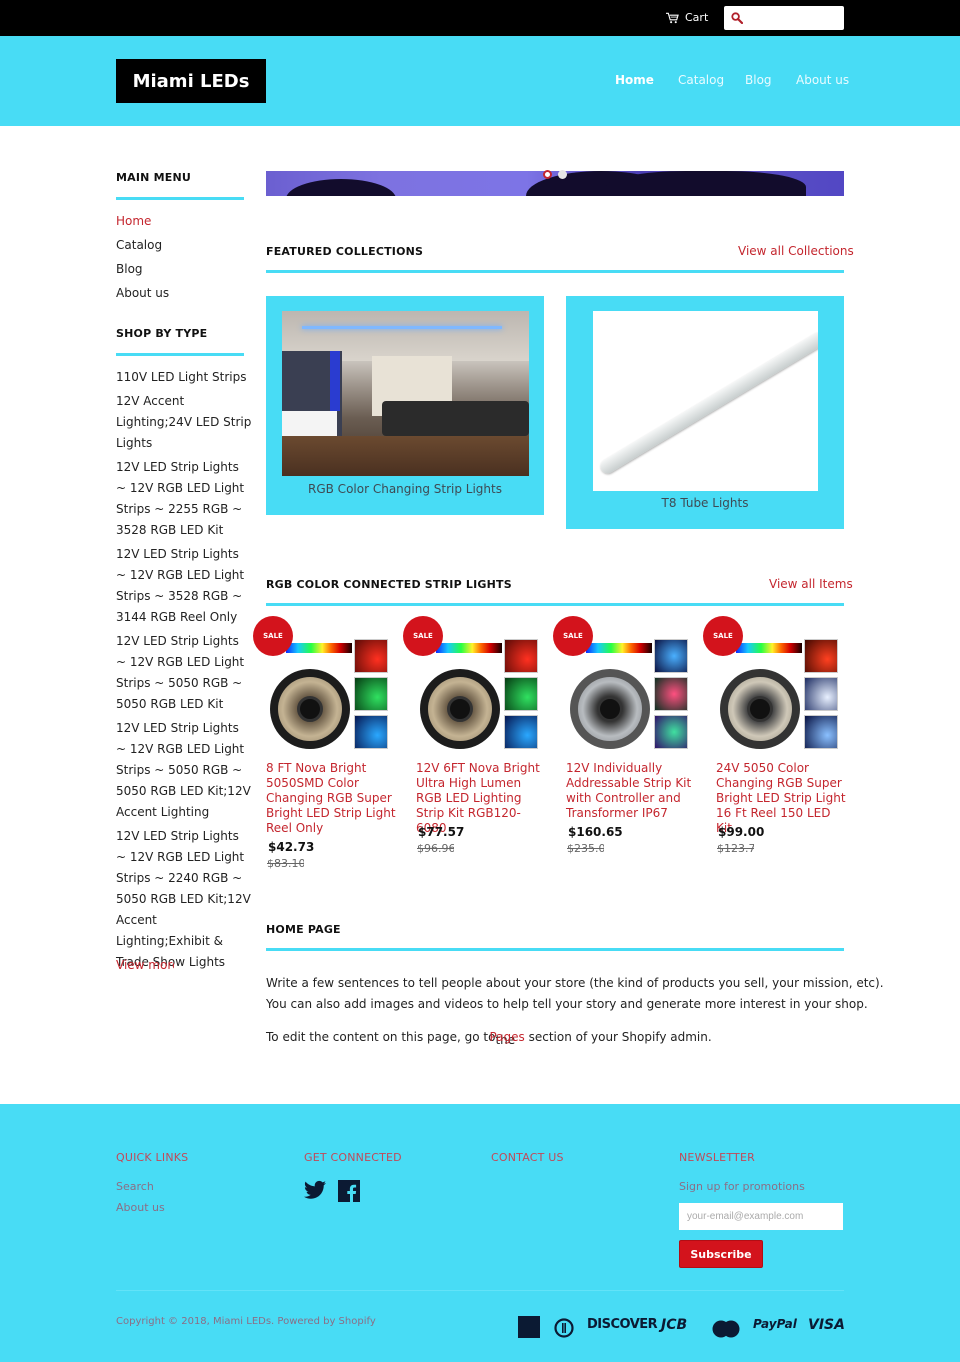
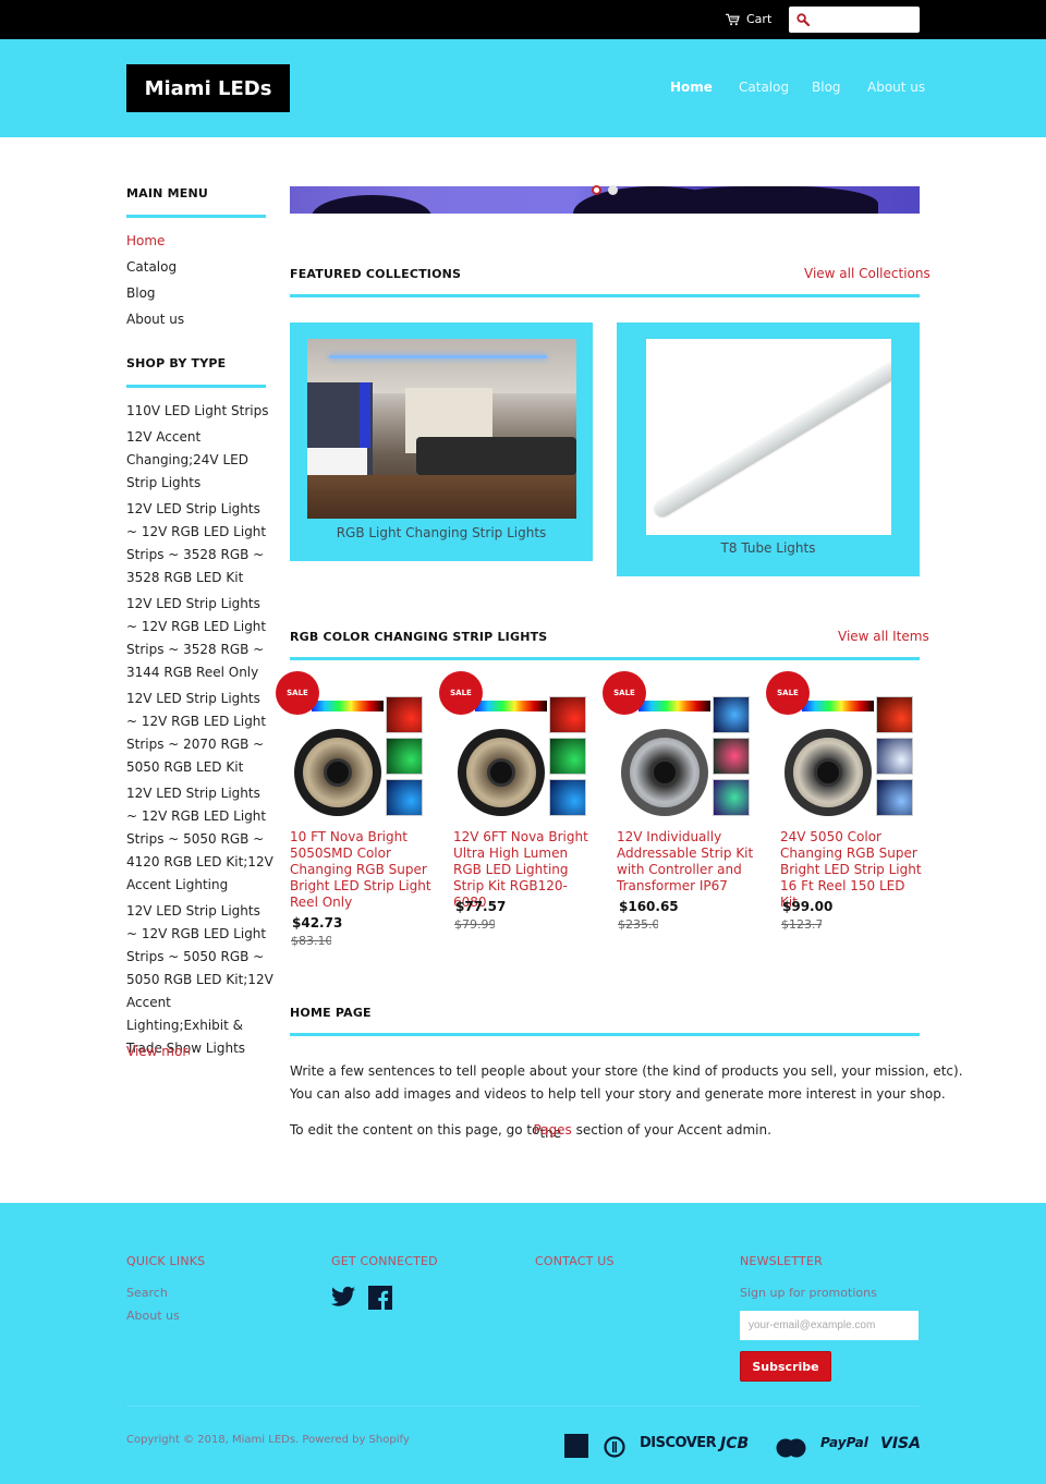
  Cart
  Miami LEDs
  Home
  Catalog
  Blog
  About us
  MAIN MENU
  Home
  Catalog
  Blog
  About us
  SHOP BY TYPE
  110V LED Light Strips
- 12V Accent Lighting;24V LED Strip Lights
+ 12V Accent Changing;24V LED Strip Lights
- 12V LED Strip Lights ~ 12V RGB LED Light Strips ~ 2255 RGB ~ 3528 RGB LED Kit
+ 12V LED Strip Lights ~ 12V RGB LED Light Strips ~ 3528 RGB ~ 3528 RGB LED Kit
  12V LED Strip Lights ~ 12V RGB LED Light Strips ~ 3528 RGB ~ 3144 RGB Reel Only
- 12V LED Strip Lights ~ 12V RGB LED Light Strips ~ 5050 RGB ~ 5050 RGB LED Kit
+ 12V LED Strip Lights ~ 12V RGB LED Light Strips ~ 2070 RGB ~ 5050 RGB LED Kit
- 12V LED Strip Lights ~ 12V RGB LED Light Strips ~ 5050 RGB ~ 5050 RGB LED Kit;12V Accent Lighting
+ 12V LED Strip Lights ~ 12V RGB LED Light Strips ~ 5050 RGB ~ 4120 RGB LED Kit;12V Accent Lighting
- 12V LED Strip Lights ~ 12V RGB LED Light Strips ~ 2240 RGB ~ 5050 RGB LED Kit;12V Accent Lighting;Exhibit & Trade Show Lights
+ 12V LED Strip Lights ~ 12V RGB LED Light Strips ~ 5050 RGB ~ 5050 RGB LED Kit;12V Accent Lighting;Exhibit & Trade Show Lights
  View mor
  FEATURED COLLECTIONS
  View all Collections
- RGB Color Changing Strip Lights
+ RGB Light Changing Strip Lights
  T8 Tube Lights
- RGB COLOR CONNECTED STRIP LIGHTS
+ RGB COLOR CHANGING STRIP LIGHTS
  View all Items
  SALE
- 8 FT Nova Bright 5050SMD Color Changing RGB Super Bright LED Strip Light Reel Only
+ 10 FT Nova Bright 5050SMD Color Changing RGB Super Bright LED Strip Light Reel Only
  $42.73
  $83.10
  SALE
  12V 6FT Nova Bright Ultra High Lumen RGB LED Lighting Strip Kit RGB120-6080
  $77.57
- $96.96
+ $79.99
  SALE
  12V Individually Addressable Strip Kit with Controller and Transformer IP67
  $160.65
  $235.0
  SALE
  24V 5050 Color Changing RGB Super Bright LED Strip Light 16 Ft Reel 150 LED Kit
  $99.00
  $123.7
  HOME PAGE
  Write a few sentences to tell people about your store (the kind of products you sell, your mission, etc). You can also add images and videos to help tell your story and generate more interest in your shop.
  To edit the content on this page, go to
  the
- Pages section of your Shopify admin.
+ Pages section of your Accent admin.
  QUICK LINKS
  Search
  About us
  GET CONNECTED
  CONTACT US
  NEWSLETTER
  Sign up for promotions
  your-email@example.com
  Subscribe
  Copyright © 2018, Miami LEDs. Powered by Shopify
  DISCOVER
  JCB
  PayPal
  VISA
